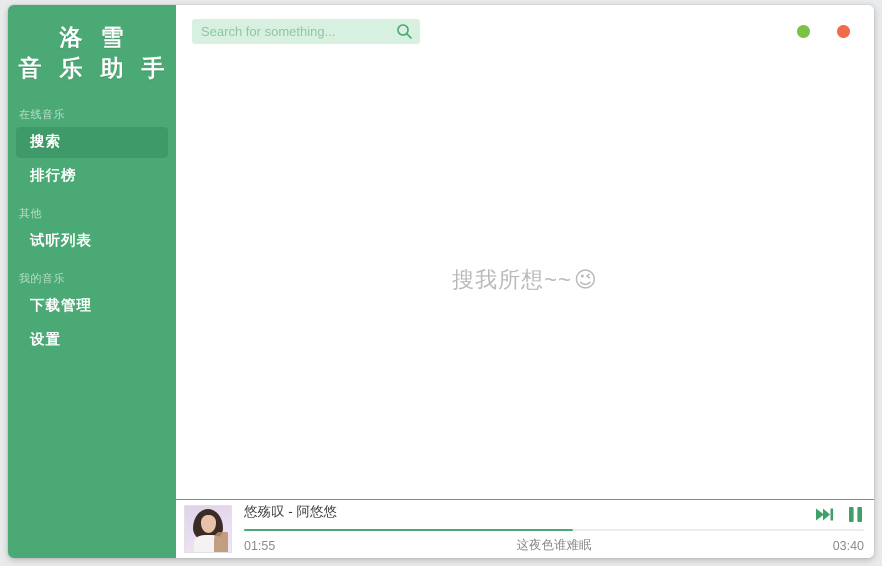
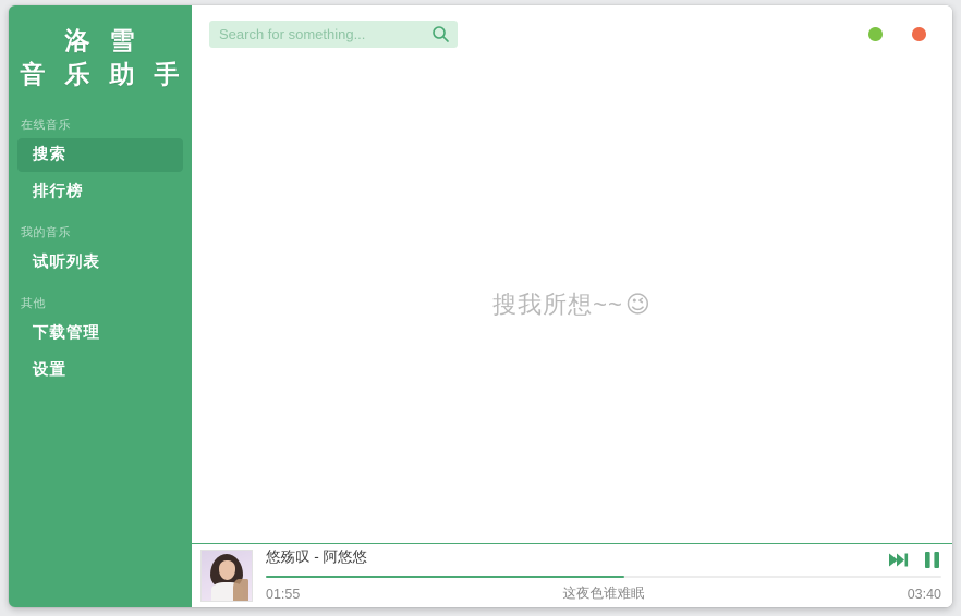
  洛 雪
  音 乐 助 手
  在线音乐
  搜索
  排行榜
- 其他
+ 我的音乐
  试听列表
- 我的音乐
+ 其他
  下载管理
  设置
  Search for something...
  搜我所想~~
  😉
  悠殇叹 - 阿悠悠
  01:55
  这夜色谁难眠
  03:40
